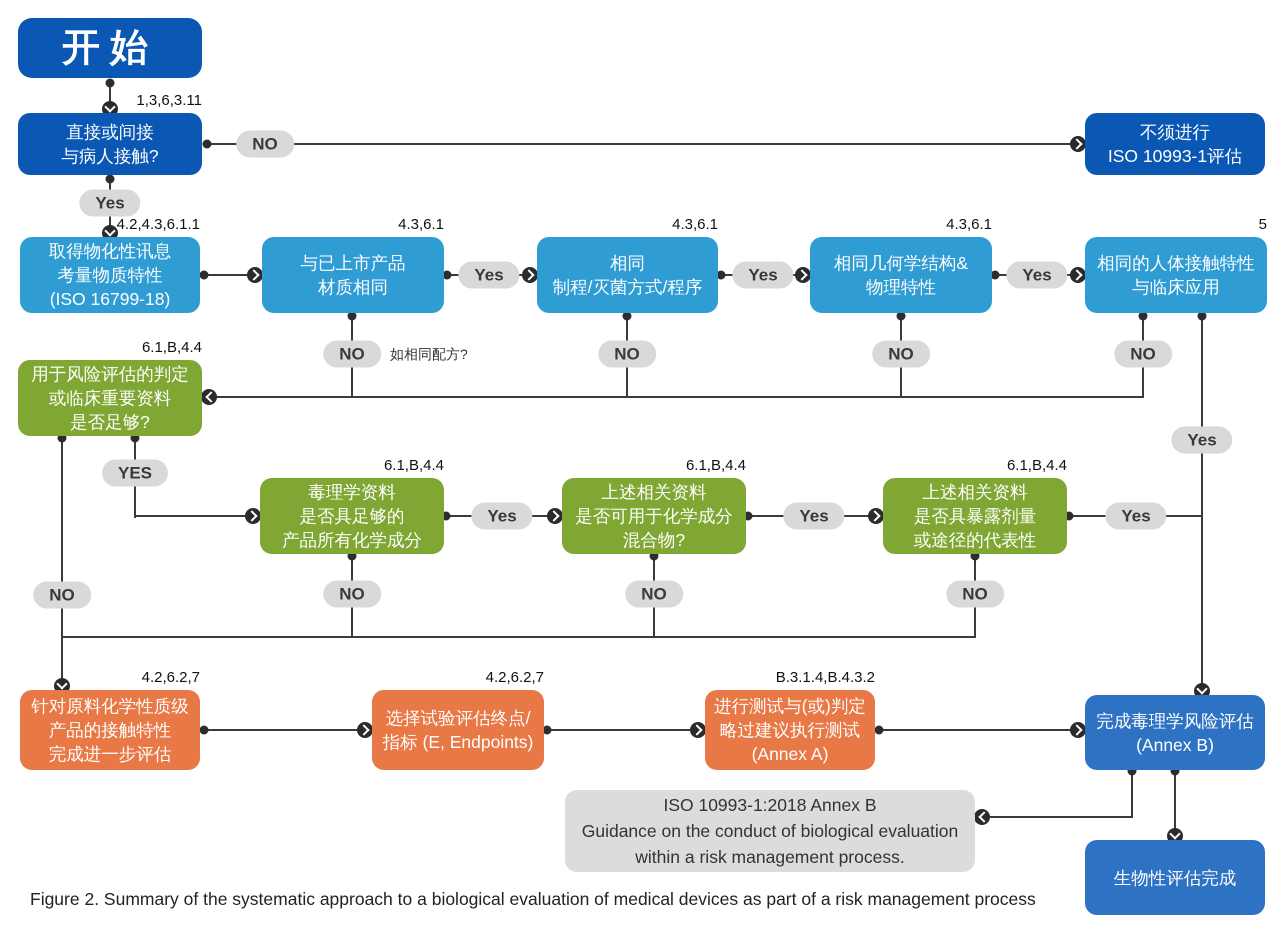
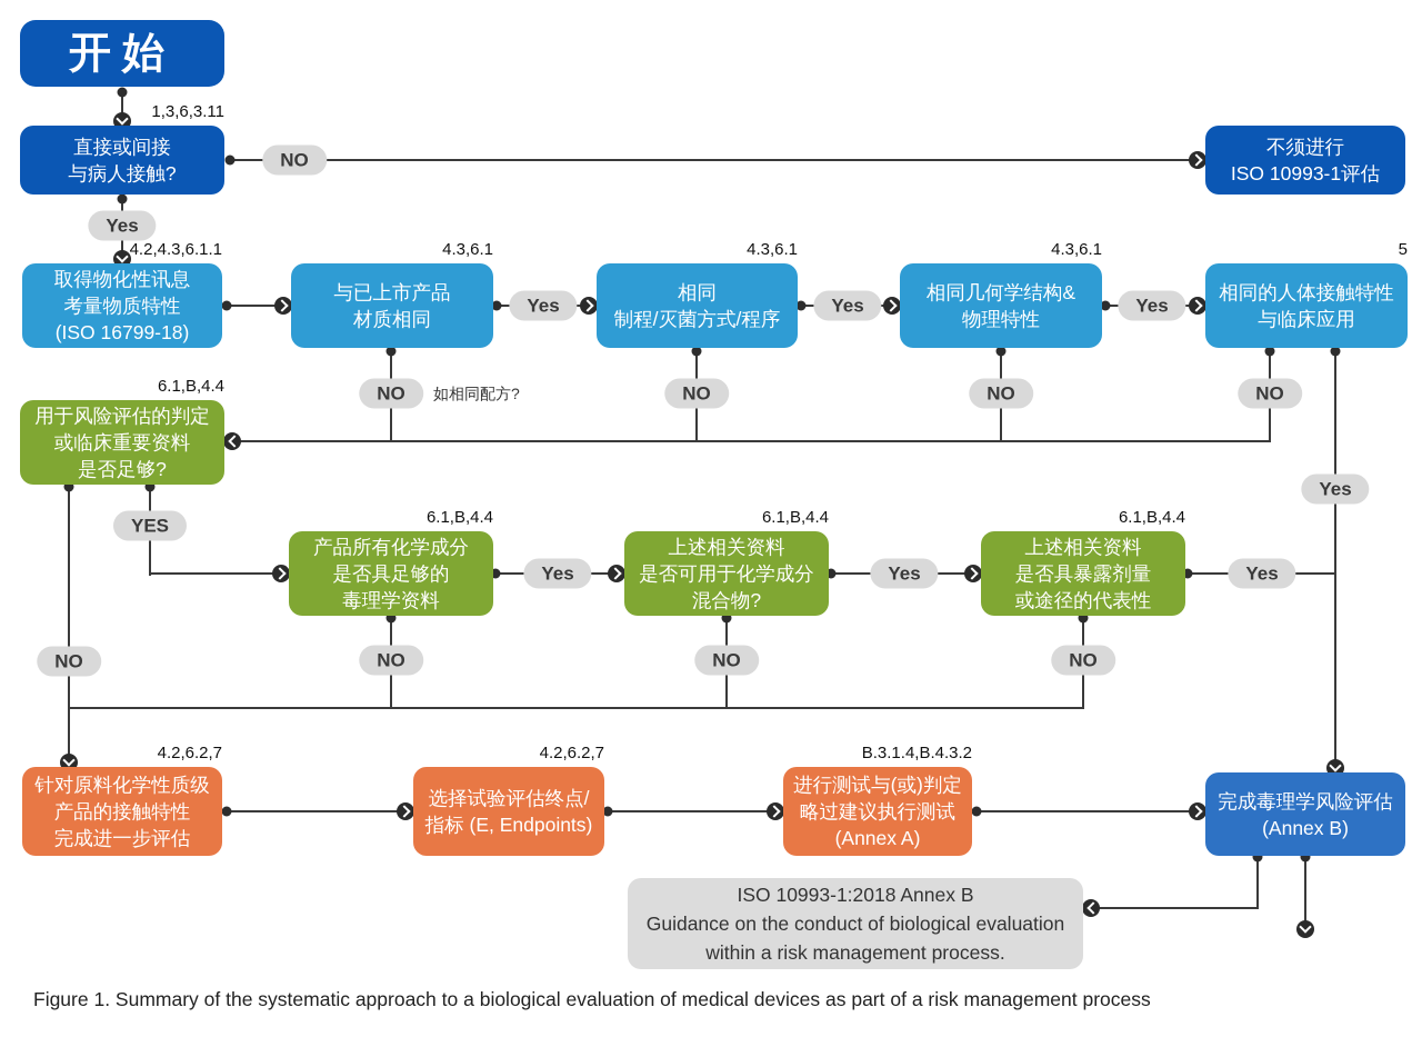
  NO
  Yes
  Yes
  Yes
  Yes
  NO
  NO
  NO
  NO
  Yes
  YES
  Yes
  Yes
  Yes
  NO
  NO
  NO
  NO
  如相同配方?
  1,3,6,3.11
  4.2,4.3,6.1.1
  4.3,6.1
  4.3,6.1
  4.3,6.1
  5
  6.1,B,4.4
  6.1,B,4.4
  6.1,B,4.4
  6.1,B,4.4
  4.2,6.2,7
  4.2,6.2,7
  B.3.1.4,B.4.3.2
  开始
  直接或间接
  与病人接触?
  不须进行
  ISO 10993-1评估
  取得物化性讯息
  考量物质特性
  (ISO 16799-18)
  与已上市产品
  材质相同
  相同
  制程/灭菌方式/程序
  相同几何学结构&
  物理特性
  相同的人体接触特性
  与临床应用
  用于风险评估的判定
  或临床重要资料
  是否足够?
- 毒理学资料
+ 产品所有化学成分
  是否具足够的
- 产品所有化学成分
+ 毒理学资料
  上述相关资料
  是否可用于化学成分
  混合物?
  上述相关资料
  是否具暴露剂量
  或途径的代表性
  针对原料化学性质级
  产品的接触特性
  完成进一步评估
  选择试验评估终点/
  指标 (E, Endpoints)
  进行测试与(或)判定
  略过建议执行测试
  (Annex A)
  完成毒理学风险评估
  (Annex B)
  ISO 10993-1:2018 Annex B
  Guidance on the conduct of biological evaluation
  within a risk management process.
- 生物性评估完成
- Figure 2. Summary of the systematic approach to a biological evaluation of medical devices as part of a risk management process
+ Figure 1. Summary of the systematic approach to a biological evaluation of medical devices as part of a risk management process
